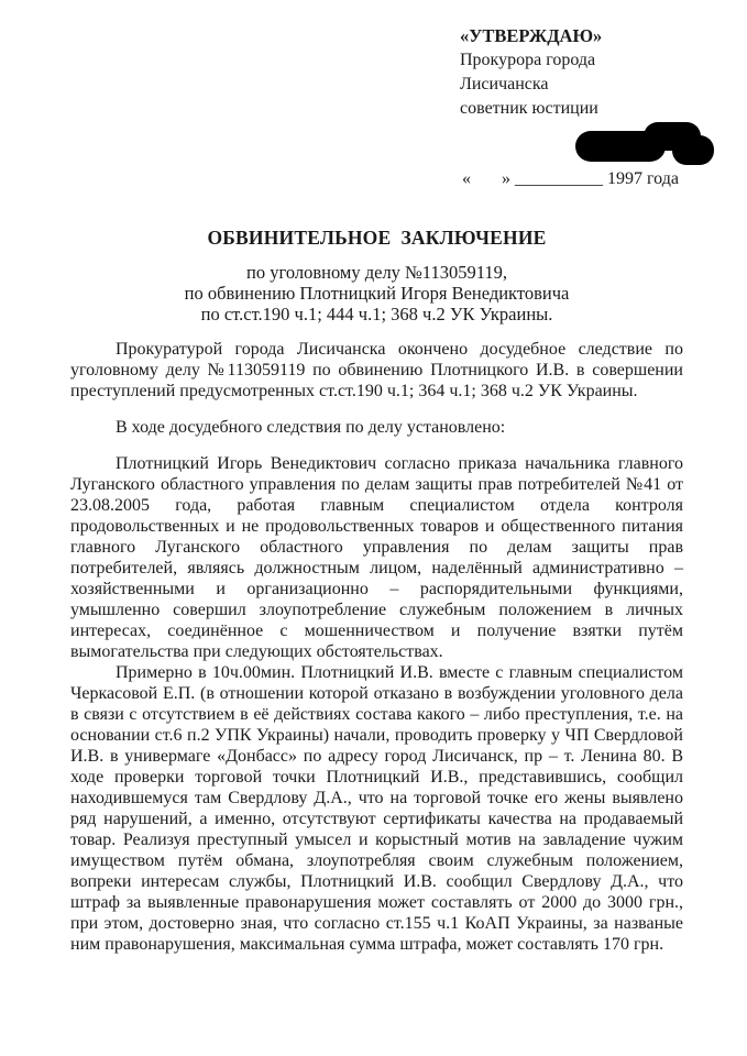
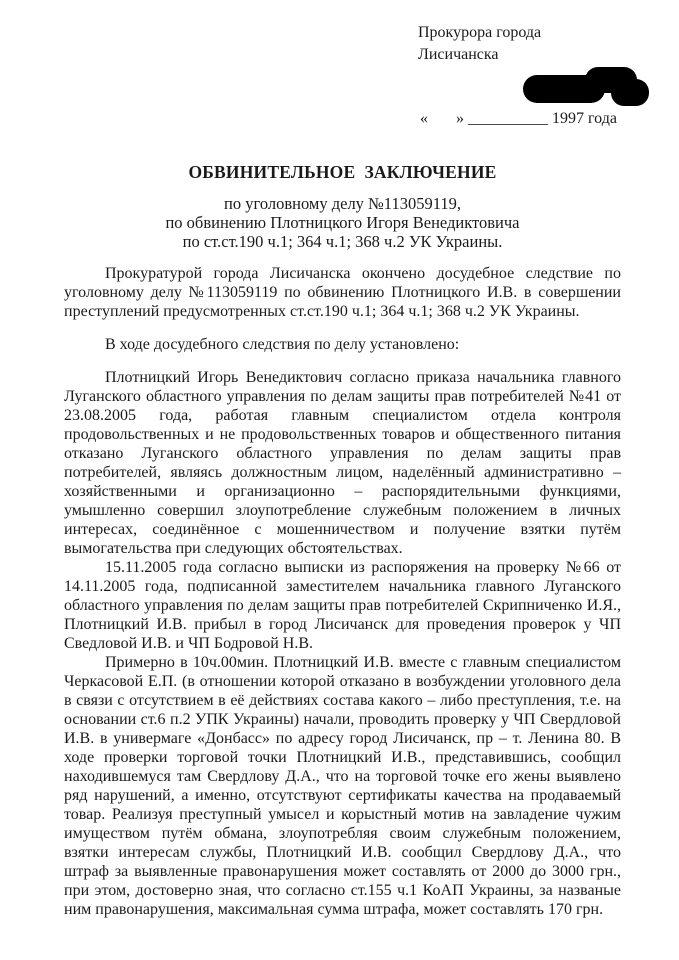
- «УТВЕРЖДАЮ»
  Прокурора города Лисичанска
- советник юстиции
  « » __________ 1997 года
  ОБВИНИТЕЛЬНОЕ ЗАКЛЮЧЕНИЕ
  по уголовному делу №113059119,
- по обвинению Плотницкий Игоря Венедиктовича
+ по обвинению Плотницкого Игоря Венедиктовича
- по ст.ст.190 ч.1; 444 ч.1; 368 ч.2 УК Украины.
+ по ст.ст.190 ч.1; 364 ч.1; 368 ч.2 УК Украины.
  Прокуратурой города Лисичанска окончено досудебное следствие по уголовному делу №113059119 по обвинению Плотницкого И.В. в совершении преступлений предусмотренных ст.ст.190 ч.1; 364 ч.1; 368 ч.2 УК Украины.
  В ходе досудебного следствия по делу установлено:
- Плотницкий Игорь Венедиктович согласно приказа начальника главного Луганского областного управления по делам защиты прав потребителей №41 от 23.08.2005 года, работая главным специалистом отдела контроля продовольственных и не продовольственных товаров и общественного питания главного Луганского областного управления по делам защиты прав потребителей, являясь должностным лицом, наделённый административно – хозяйственными и организационно – распорядительными функциями, умышленно совершил злоупотребление служебным положением в личных интересах, соединённое с мошенничеством и получение взятки путём вымогательства при следующих обстоятельствах.
+ Плотницкий Игорь Венедиктович согласно приказа начальника главного Луганского областного управления по делам защиты прав потребителей №41 от 23.08.2005 года, работая главным специалистом отдела контроля продовольственных и не продовольственных товаров и общественного питания отказано Луганского областного управления по делам защиты прав потребителей, являясь должностным лицом, наделённый административно – хозяйственными и организационно – распорядительными функциями, умышленно совершил злоупотребление служебным положением в личных интересах, соединённое с мошенничеством и получение взятки путём вымогательства при следующих обстоятельствах.
+ 15.11.2005 года согласно выписки из распоряжения на проверку №66 от 14.11.2005 года, подписанной заместителем начальника главного Луганского областного управления по делам защиты прав потребителей Скрипниченко И.Я., Плотницкий И.В. прибыл в город Лисичанск для проведения проверок у ЧП Сведловой И.В. и ЧП Бодровой Н.В.
- Примерно в 10ч.00мин. Плотницкий И.В. вместе с главным специалистом Черкасовой Е.П. (в отношении которой отказано в возбуждении уголовного дела в связи с отсутствием в её действиях состава какого – либо преступления, т.е. на основании ст.6 п.2 УПК Украины) начали, проводить проверку у ЧП Свердловой И.В. в универмаге «Донбасс» по адресу город Лисичанск, пр – т. Ленина 80. В ходе проверки торговой точки Плотницкий И.В., представившись, сообщил находившемуся там Свердлову Д.А., что на торговой точке его жены выявлено ряд нарушений, а именно, отсутствуют сертификаты качества на продаваемый товар. Реализуя преступный умысел и корыстный мотив на завладение чужим имуществом путём обмана, злоупотребляя своим служебным положением, вопреки интересам службы, Плотницкий И.В. сообщил Свердлову Д.А., что штраф за выявленные правонарушения может составлять от 2000 до 3000 грн., при этом, достоверно зная, что согласно ст.155 ч.1 КоАП Украины, за названые ним правонарушения, максимальная сумма штрафа, может составлять 170 грн.
+ Примерно в 10ч.00мин. Плотницкий И.В. вместе с главным специалистом Черкасовой Е.П. (в отношении которой отказано в возбуждении уголовного дела в связи с отсутствием в её действиях состава какого – либо преступления, т.е. на основании ст.6 п.2 УПК Украины) начали, проводить проверку у ЧП Свердловой И.В. в универмаге «Донбасс» по адресу город Лисичанск, пр – т. Ленина 80. В ходе проверки торговой точки Плотницкий И.В., представившись, сообщил находившемуся там Свердлову Д.А., что на торговой точке его жены выявлено ряд нарушений, а именно, отсутствуют сертификаты качества на продаваемый товар. Реализуя преступный умысел и корыстный мотив на завладение чужим имуществом путём обмана, злоупотребляя своим служебным положением, взятки интересам службы, Плотницкий И.В. сообщил Свердлову Д.А., что штраф за выявленные правонарушения может составлять от 2000 до 3000 грн., при этом, достоверно зная, что согласно ст.155 ч.1 КоАП Украины, за названые ним правонарушения, максимальная сумма штрафа, может составлять 170 грн.
